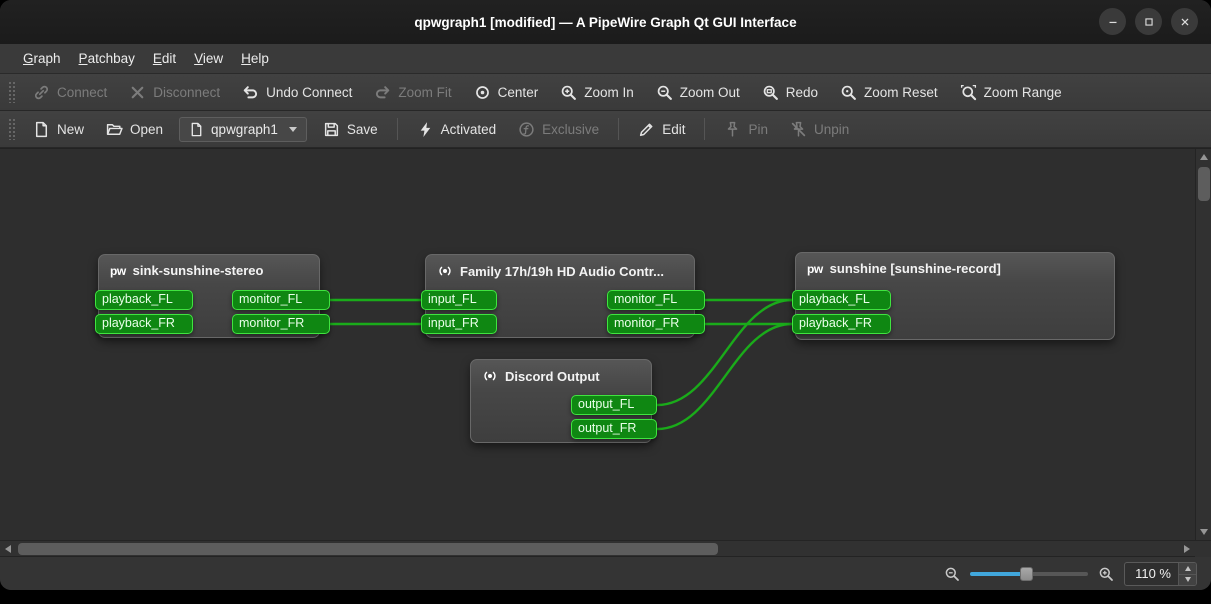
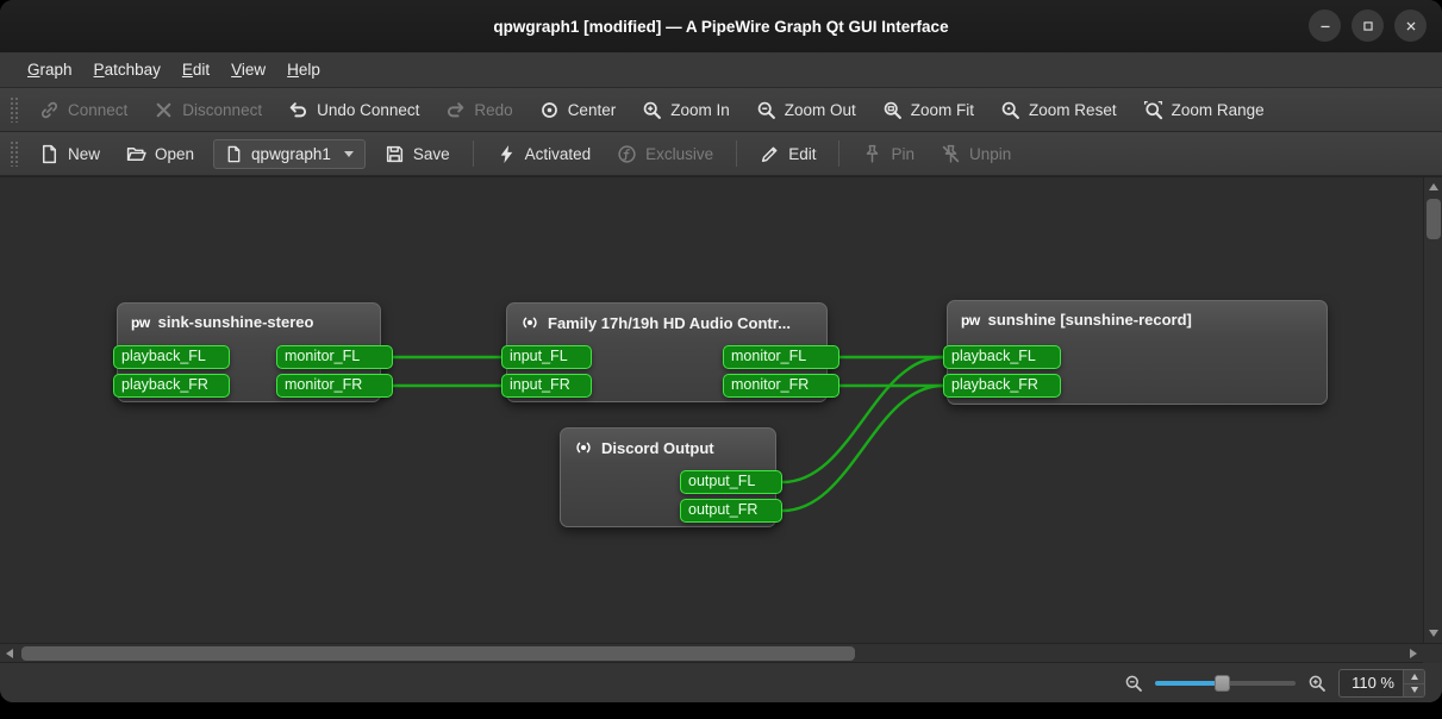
  qpwgraph1 [modified] — A PipeWire Graph Qt GUI Interface
  Graph
  Patchbay
  Edit
  View
  Help
  Connect
  Disconnect
  Undo Connect
- Zoom Fit
+ Redo
  Center
  Zoom In
  Zoom Out
- Redo
+ Zoom Fit
  Zoom Reset
  Zoom Range
  New
  Open
  qpwgraph1
  Save
  Activated
  Exclusive
  Edit
  Pin
  Unpin
  pw
  sink-sunshine-stereo
  playback_FL
  playback_FR
  monitor_FL
  monitor_FR
  Family 17h/19h HD Audio Contr...
  input_FL
  input_FR
  monitor_FL
  monitor_FR
  pw
  sunshine [sunshine-record]
  playback_FL
  playback_FR
  Discord Output
  output_FL
  output_FR
  110 %
